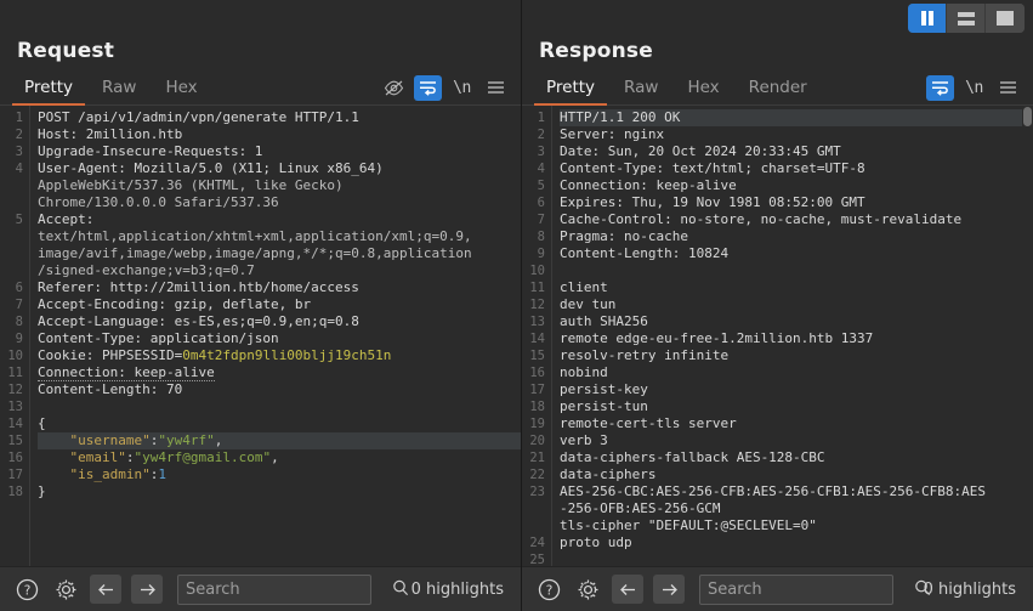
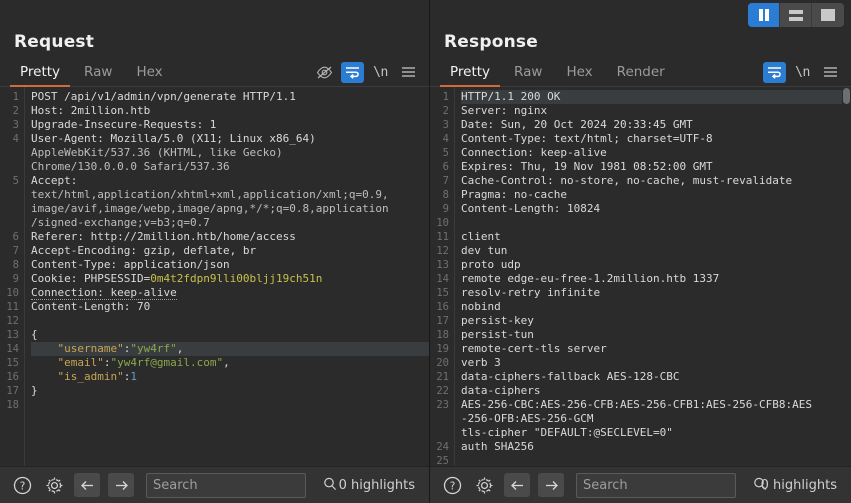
  Request
  Pretty
  Raw
  Hex
  \n
  1
  2
  3
  4
  5
  6
  7
  8
  9
  10
  11
  12
  13
  14
  15
  16
  17
  18
  POST /api/v1/admin/vpn/generate HTTP/1.1
  Host: 2million.htb
  Upgrade-Insecure-Requests: 1
  User-Agent: Mozilla/5.0 (X11; Linux x86_64)
  AppleWebKit/537.36 (KHTML, like Gecko)
  Chrome/130.0.0.0 Safari/537.36
  Accept:
  text/html,application/xhtml+xml,application/xml;q=0.9,
  image/avif,image/webp,image/apng,*/*;q=0.8,application
  /signed-exchange;v=b3;q=0.7
  Referer: http://2million.htb/home/access
  Accept-Encoding: gzip, deflate, br
- Accept-Language: es-ES,es;q=0.9,en;q=0.8
  Content-Type: application/json
  Cookie: PHPSESSID=0m4t2fdpn9lli00bljj19ch51n
  Connection: keep-alive
  Content-Length: 70
  {
  "username":"yw4rf",
  "email":"yw4rf@gmail.com",
  "is_admin":1
  }
  ?
  Search
  0 highlights
  Response
  Pretty
  Raw
  Hex
  Render
  \n
  1
  2
  3
  4
  5
  6
  7
  8
  9
  10
  11
  12
  13
  14
  15
  16
  17
  18
  19
  20
  21
  22
  23
  24
  25
  HTTP/1.1 200 OK
  Server: nginx
  Date: Sun, 20 Oct 2024 20:33:45 GMT
  Content-Type: text/html; charset=UTF-8
  Connection: keep-alive
  Expires: Thu, 19 Nov 1981 08:52:00 GMT
  Cache-Control: no-store, no-cache, must-revalidate
  Pragma: no-cache
  Content-Length: 10824
  client
  dev tun
- auth SHA256
+ proto udp
  remote edge-eu-free-1.2million.htb 1337
  resolv-retry infinite
  nobind
  persist-key
  persist-tun
  remote-cert-tls server
  verb 3
  data-ciphers-fallback AES-128-CBC
  data-ciphers
  AES-256-CBC:AES-256-CFB:AES-256-CFB1:AES-256-CFB8:AES
  -256-OFB:AES-256-GCM
  tls-cipher "DEFAULT:@SECLEVEL=0"
- proto udp
+ auth SHA256
  ?
  Search
  0 highlights
